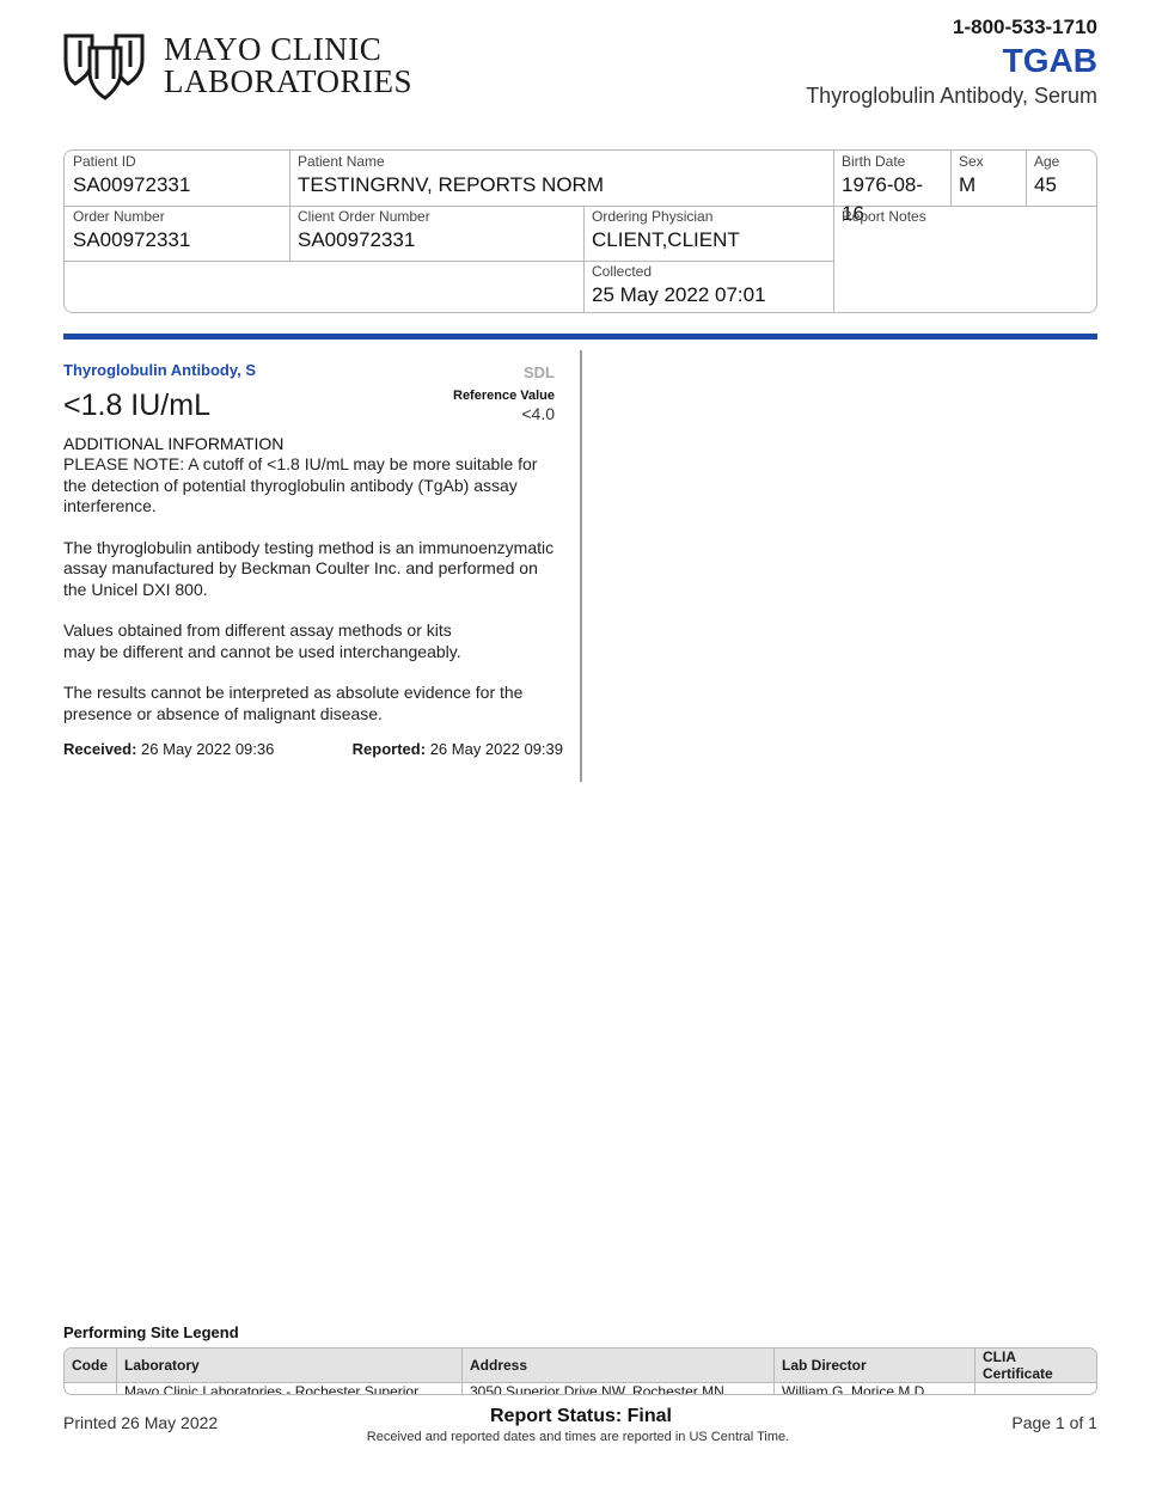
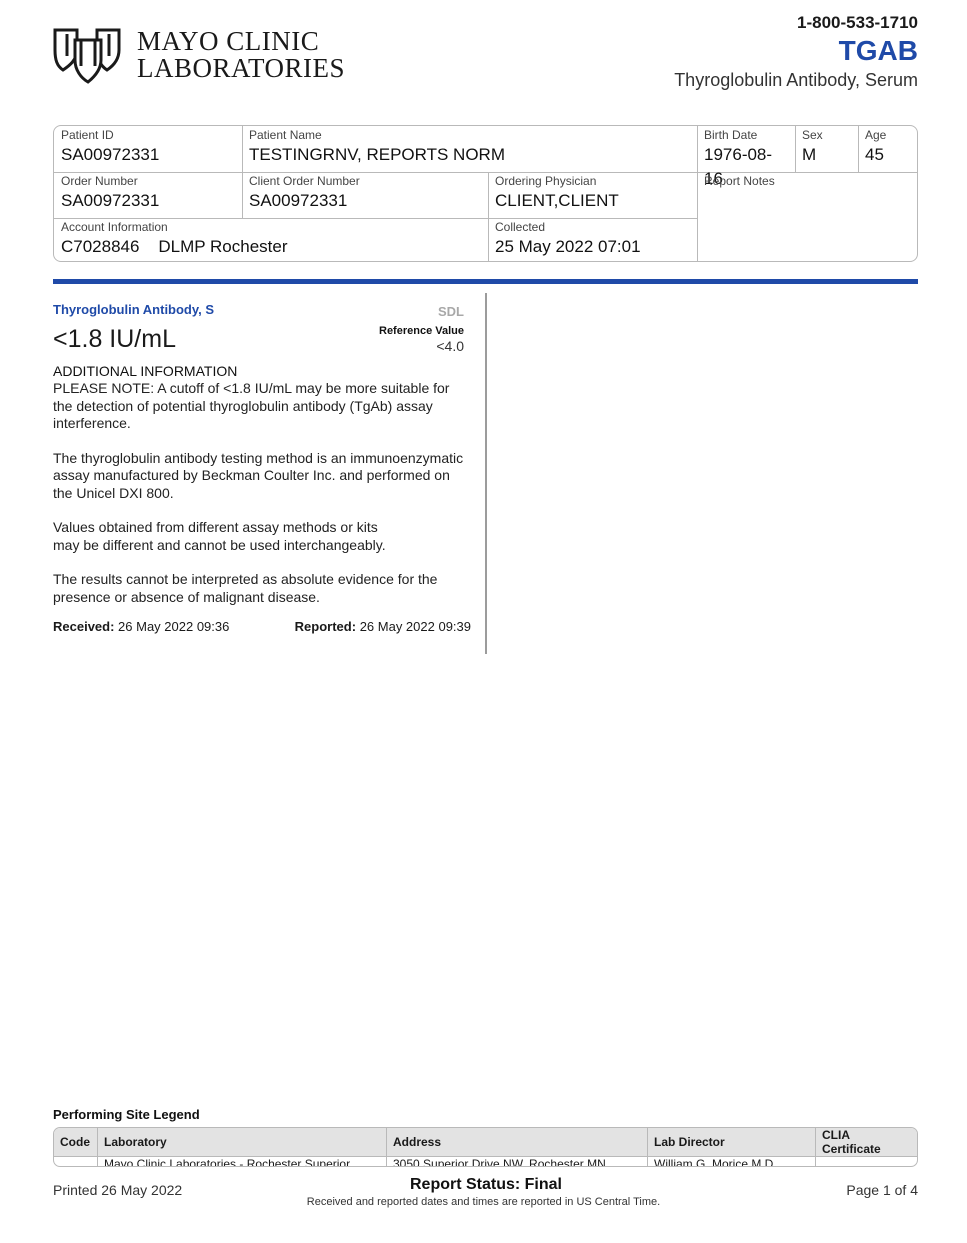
  MAYO CLINIC
  LABORATORIES
  1-800-533-1710
  TGAB
  Thyroglobulin Antibody, Serum
  Patient ID
  SA00972331
  Patient Name
  TESTINGRNV, REPORTS NORM
  Birth Date
  1976-08-16
  Sex
  M
  Age
  45
  Order Number
  SA00972331
  Client Order Number
  SA00972331
  Ordering Physician
  CLIENT,CLIENT
  Report Notes
+ Account Information
+ C7028846 DLMP Rochester
  Collected
  25 May 2022 07:01
  Thyroglobulin Antibody, S
  SDL
  <1.8 IU/mL
  Reference Value
  <4.0
  ADDITIONAL INFORMATION
  PLEASE NOTE: A cutoff of <1.8 IU/mL may be more suitable for the detection of potential thyroglobulin antibody (TgAb) assay interference.
  The thyroglobulin antibody testing method is an immunoenzymatic assay manufactured by Beckman Coulter Inc. and performed on the Unicel DXI 800.
  Values obtained from different assay methods or kits may be different and cannot be used interchangeably.
  The results cannot be interpreted as absolute evidence for the presence or absence of malignant disease.
  Received: 26 May 2022 09:36
  Reported: 26 May 2022 09:39
  Performing Site Legend
  Code	Laboratory	Address	Lab Director	CLIA Certificate
  	Mayo Clinic Laboratories - Rochester Superior	3050 Superior Drive NW, Rochester MN	William G. Morice M.D.
  Printed 26 May 2022
  Report Status: Final
  Received and reported dates and times are reported in US Central Time.
- Page 1 of 1
+ Page 1 of 4
